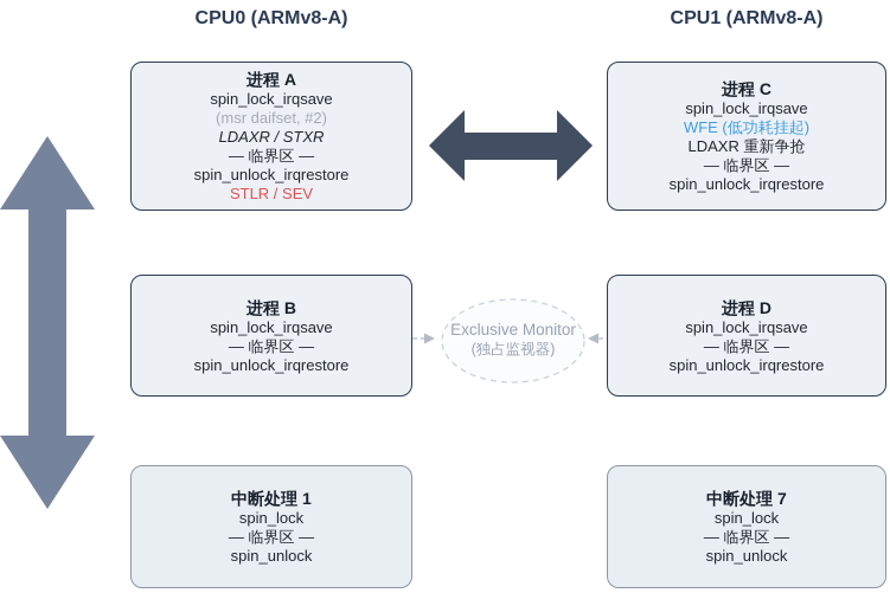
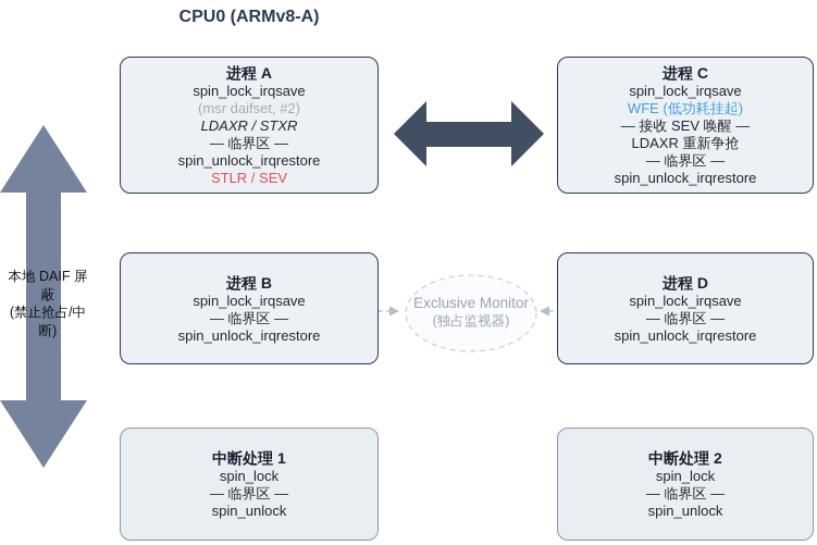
  CPU0 (ARMv8-A)
- CPU1 (ARMv8-A)
  进程 A
  spin_lock_irqsave
  (msr daifset, #2)
  LDAXR / STXR
  — 临界区 —
  spin_unlock_irqrestore
  STLR / SEV
  进程 C
  spin_lock_irqsave
  WFE (低功耗挂起)
+ — 接收 SEV 唤醒 —
  LDAXR 重新争抢
  — 临界区 —
  spin_unlock_irqrestore
  进程 B
  spin_lock_irqsave
  — 临界区 —
  spin_unlock_irqrestore
  进程 D
  spin_lock_irqsave
  — 临界区 —
  spin_unlock_irqrestore
  中断处理 1
  spin_lock
  — 临界区 —
  spin_unlock
- 中断处理 7
+ 中断处理 2
  spin_lock
  — 临界区 —
  spin_unlock
+ 本地 DAIF 屏
+ 蔽
+ (禁止抢占/中
+ 断)
  Exclusive Monitor
  (独占监视器)
